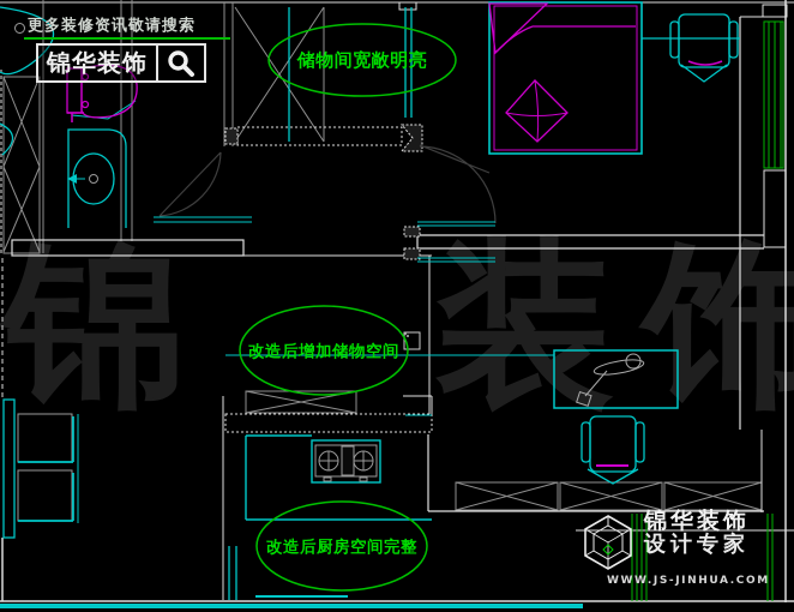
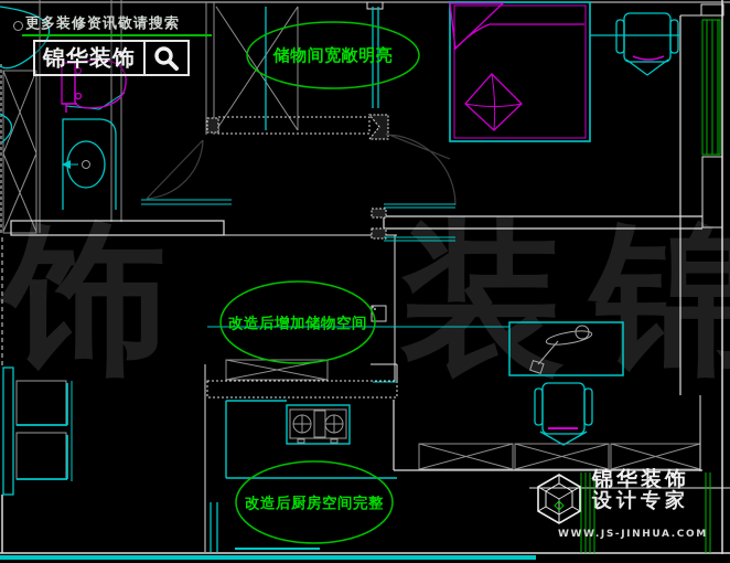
- 锦
+ 饰
  装
- 饰
+ 锦
  储物间宽敞明亮
  改造后增加储物空间
  改造后厨房空间完整
  更多装修资讯敬请搜索
  锦华装饰
  锦华装饰
  设计专家
  WWW.JS-JINHUA.COM
